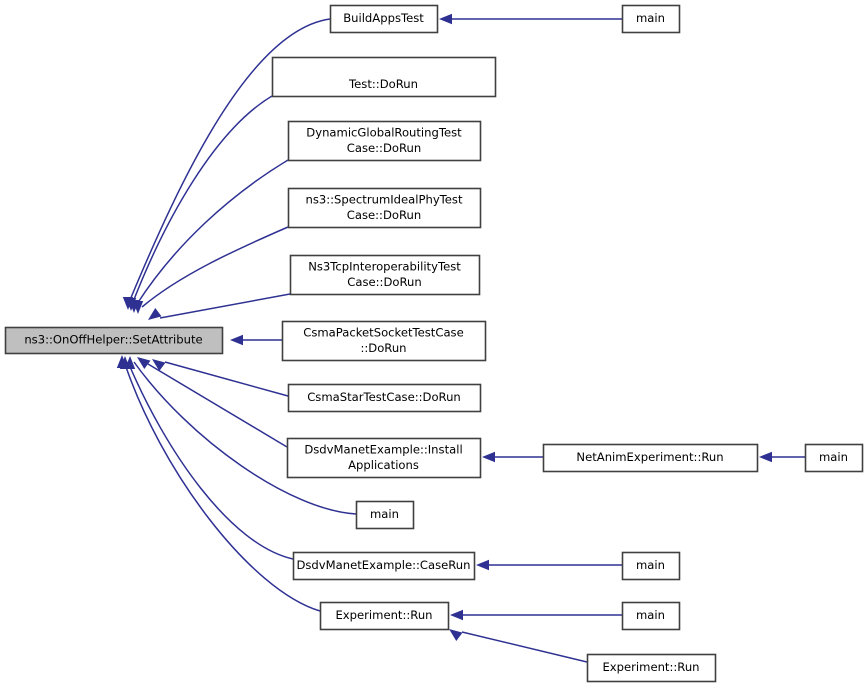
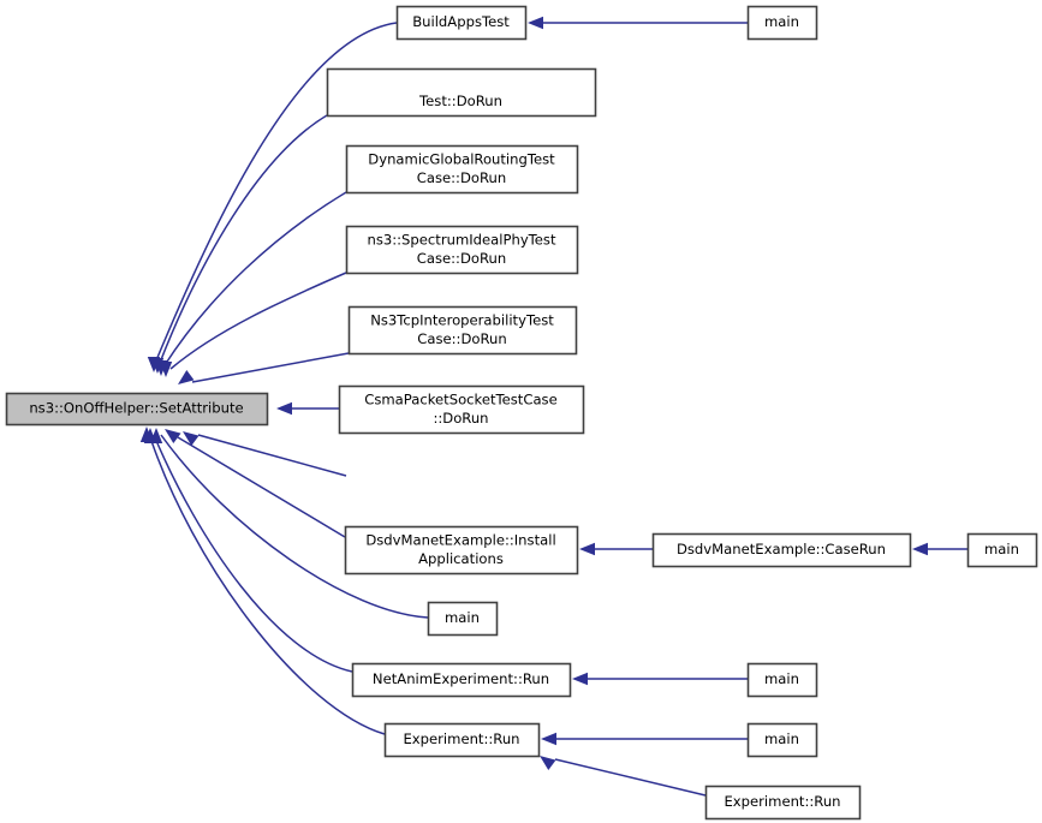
  ns3::OnOffHelper::SetAttribute
  BuildAppsTest
  main
  Test::DoRun
  DynamicGlobalRoutingTest
  Case::DoRun
  ns3::SpectrumIdealPhyTest
  Case::DoRun
  Ns3TcpInteroperabilityTest
  Case::DoRun
  CsmaPacketSocketTestCase
  ::DoRun
- CsmaStarTestCase::DoRun
  DsdvManetExample::Install
  Applications
- NetAnimExperiment::Run
+ DsdvManetExample::CaseRun
  main
  main
- DsdvManetExample::CaseRun
+ NetAnimExperiment::Run
  main
  Experiment::Run
  main
  Experiment::Run
